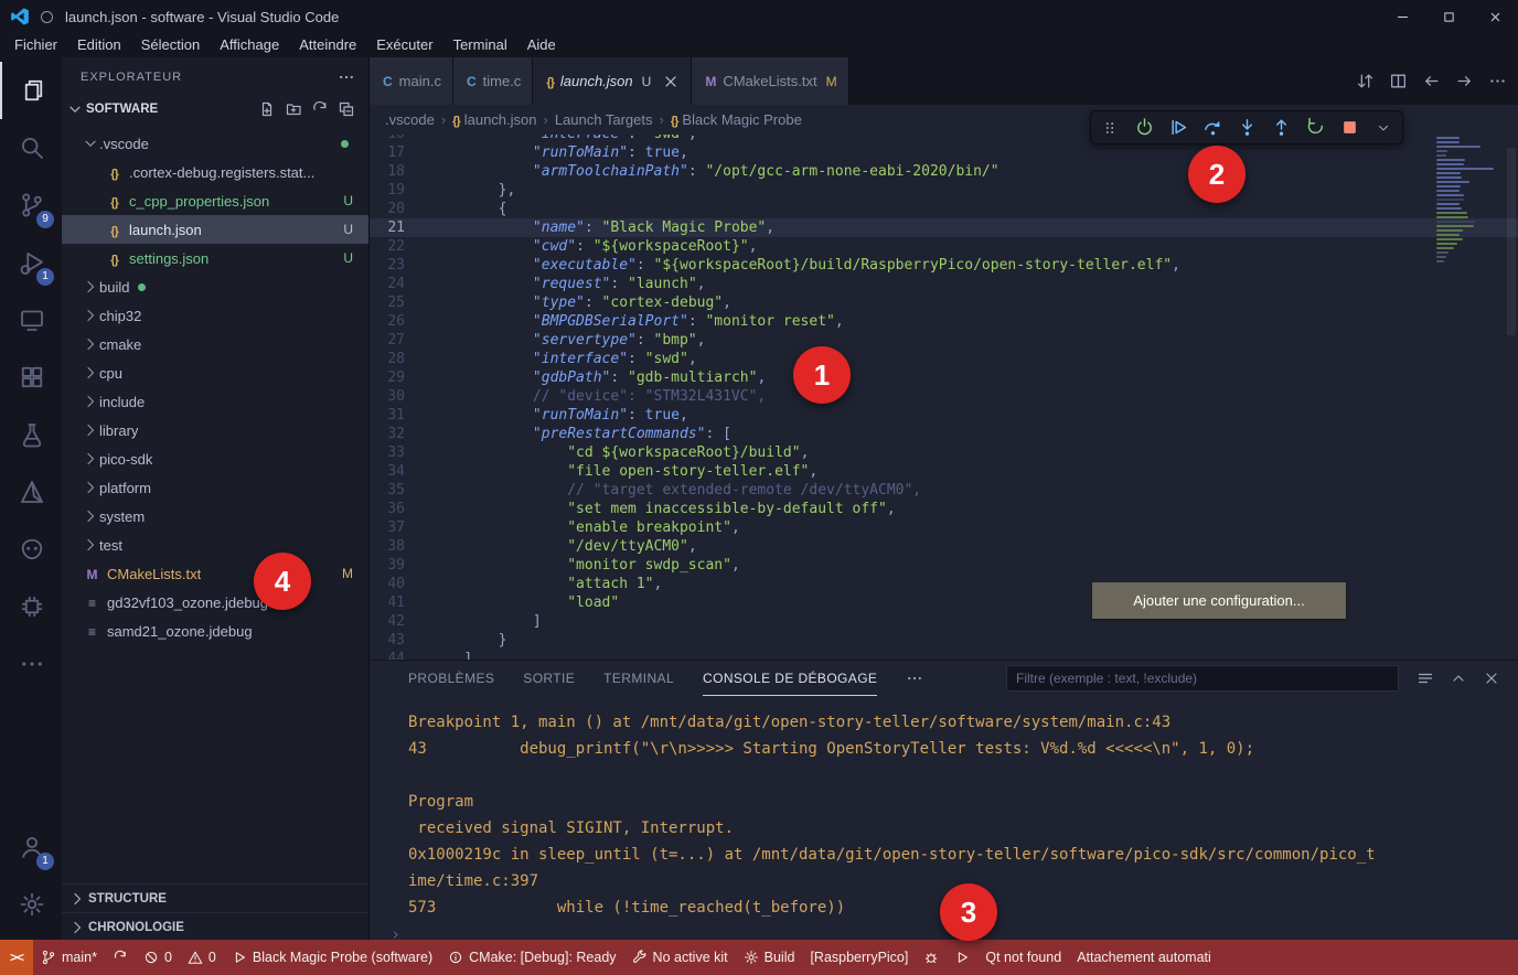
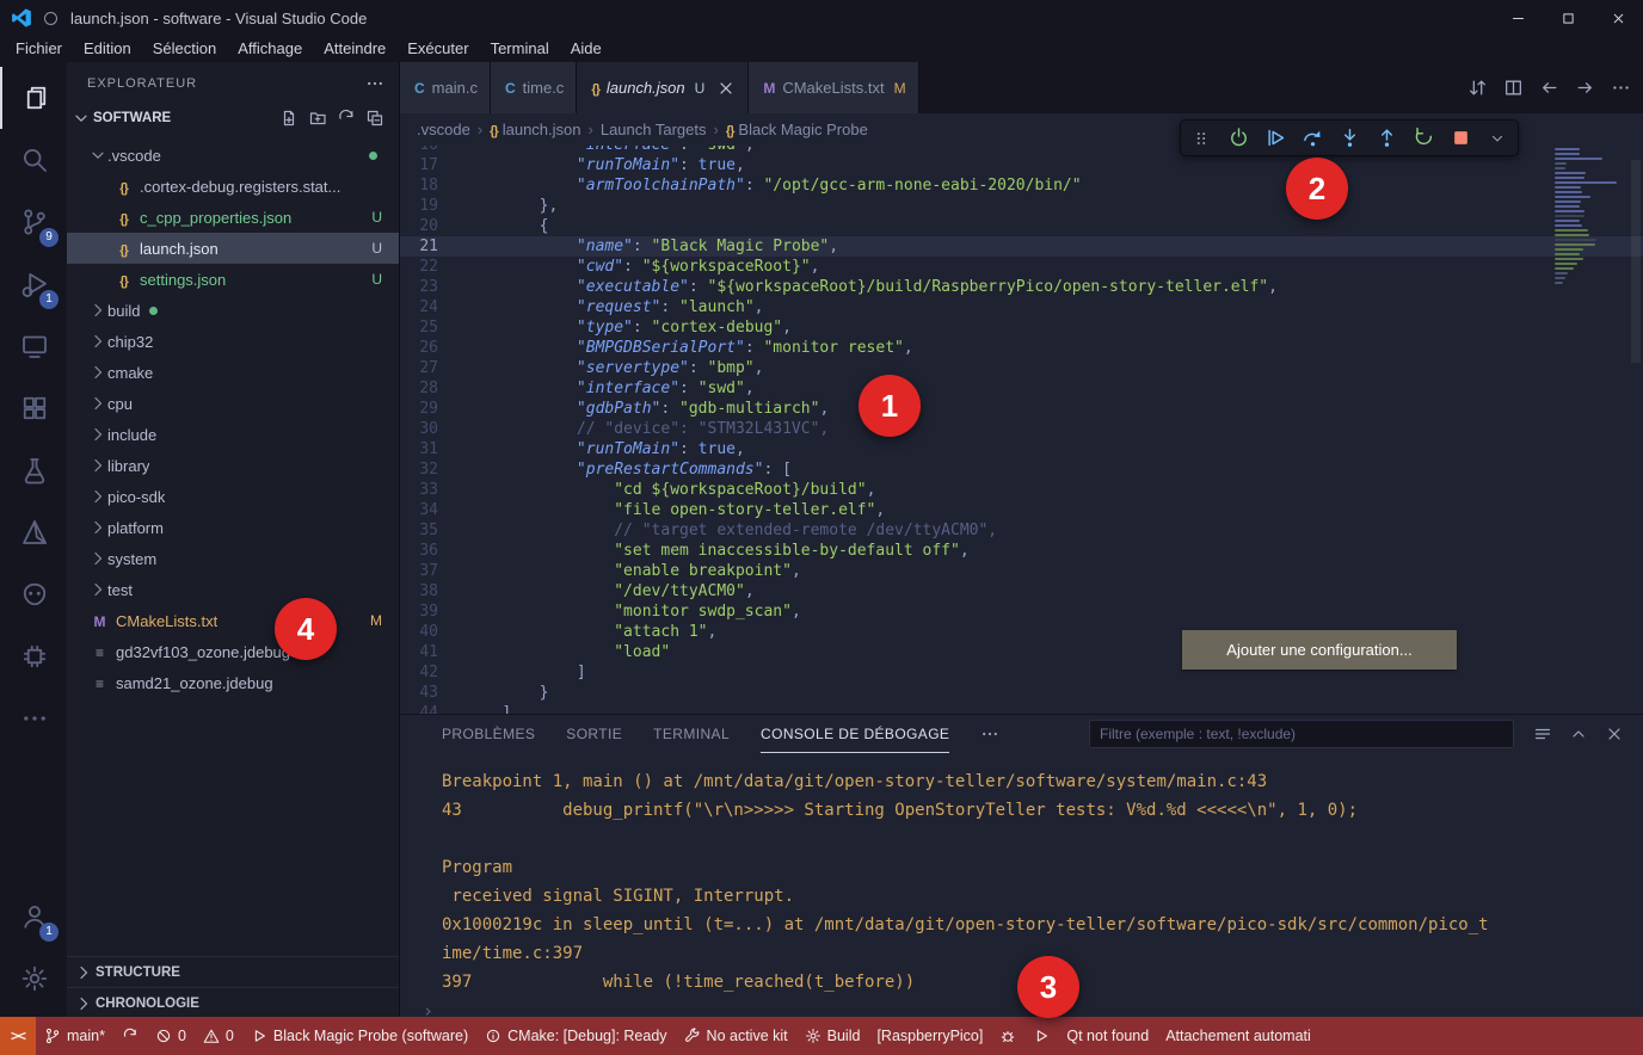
  launch.json - software - Visual Studio Code
  Fichier
  Edition
  Sélection
  Affichage
  Atteindre
  Exécuter
  Terminal
  Aide
  9
  1
  1
  EXPLORATEUR
  SOFTWARE
  .vscode
  {}
  .cortex-debug.registers.stat...
  {}
  c_cpp_properties.json
  U
  {}
  launch.json
  U
  {}
  settings.json
  U
  build
  chip32
  cmake
  cpu
  include
  library
  pico-sdk
  platform
  system
  test
  M
  CMakeLists.txt
  M
  ≡
  gd32vf103_ozone.jdebu
  ≡
  samd21_ozone.jdebug
  STRUCTURE
  CHRONOLOGIE
  C
  main.c
  C
  time.c
  {}
  launch.json
  U
  M
  CMakeLists.txt
  M
  .vscode
  ›
  {}
  launch.json
  ›
  Launch Targets
  ›
  {}
  Black Magic Probe
  16
  "interface": "swd",
  17
  "runToMain": true,
  18
  "armToolchainPath": "/opt/gcc-arm-none-eabi-2020/bin/"
  19
  },
  20
  {
  21
  "name": "Black Magic Probe",
  22
  "cwd": "${workspaceRoot}",
  23
  "executable": "${workspaceRoot}/build/RaspberryPico/open-story-teller.elf",
  24
  "request": "launch",
  25
  "type": "cortex-debug",
  26
  "BMPGDBSerialPort": "monitor reset",
  27
  "servertype": "bmp",
  28
  "interface": "swd",
  29
  "gdbPath": "gdb-multiarch",
  30
  // "device": "STM32L431VC",
  31
  "runToMain": true,
  32
  "preRestartCommands": [
  33
  "cd ${workspaceRoot}/build",
  34
  "file open-story-teller.elf",
  35
  // "target extended-remote /dev/ttyACM0",
  36
  "set mem inaccessible-by-default off",
  37
  "enable breakpoint",
  38
  "/dev/ttyACM0",
  39
  "monitor swdp_scan",
  40
  "attach 1",
  41
  "load"
  42
  ]
  43
  }
  Ajouter une configuration...
  PROBLÈMES
  SORTIE
  TERMINAL
  CONSOLE DE DÉBOGAGE
  Filtre (exemple : text, !exclude)
  Breakpoint 1, main () at /mnt/data/git/open-story-teller/software/system/main.c:43
  43 debug_printf("\r\n>>>>> Starting OpenStoryTeller tests: V%d.%d <<<<<\n", 1, 0);
  Program
  received signal SIGINT, Interrupt.
  0x1000219c in sleep_until (t=...) at /mnt/data/git/open-story-teller/software/pico-sdk/src/common/pico_t
  ime/time.c:397
- 573 while (!time_reached(t_before))
+ 397 while (!time_reached(t_before))
  ›
  ><
  main*
  0
  0
  Black Magic Probe (software)
  CMake: [Debug]: Ready
  No active kit
  Build
  [RaspberryPico]
  Qt not found
  Attachement automati
  1
  2
  3
  4
